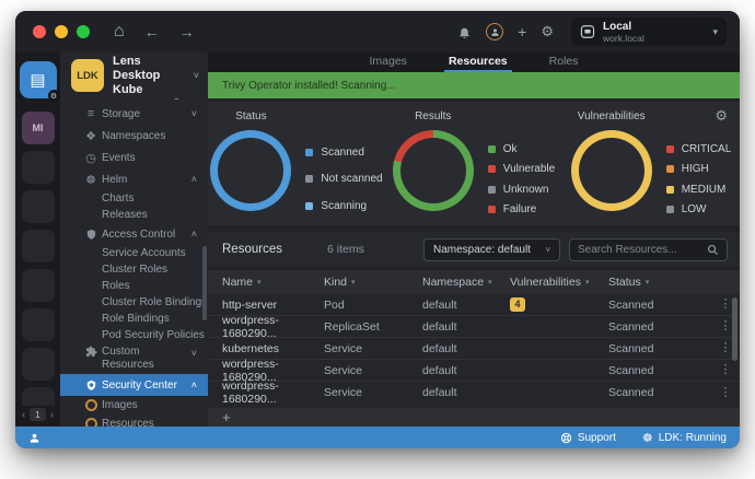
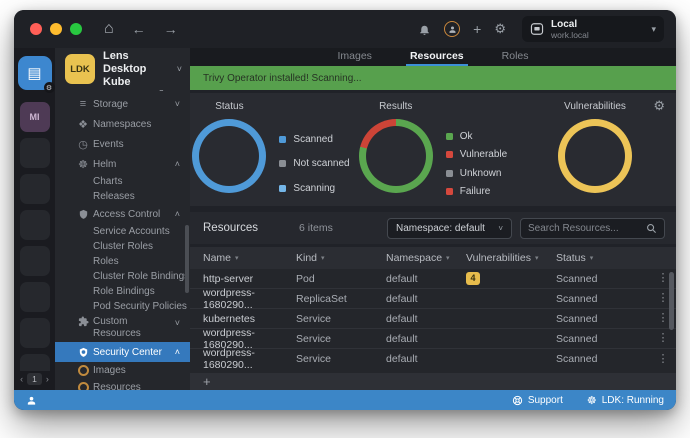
  ⌂
  ←
  →
  +
  ⚙
  Local
  work.local
  ▾
  ▤
  MI
  ‹
  1
  ›
  LDK
  Lens Desktop Kube
  ˅
  ≡
  Storage
  ˅
  ❖
  Namespaces
  ◷
  Events
  ☸
  Helm
  ˄
  Charts
  Releases
  Access Control
  ˄
  Service Accounts
  Cluster Roles
  Roles
  Cluster Role Binding
  Role Bindings
  Pod Security Policies
  Custom Resources
  ˅
  Security Center
  ˄
  Images
  Resources
  Images
  Resources
  Roles
  Trivy Operator installed! Scanning...
  ⚙
  Status
  Scanned
  Not scanned
  Scanning
  Results
  Ok
  Vulnerable
  Unknown
  Failure
  Vulnerabilities
- CRITICAL
- HIGH
- MEDIUM
- LOW
  Resources
  6 items
  Namespace: default
  ˅
  Search Resources...
  Name
  Kind
  Namespace
  Vulnerabilities
  Status
  http-server
  Pod
  default
  4
  Scanned
  ⋮
  wordpress-1680290...
  ReplicaSet
  default
  Scanned
  ⋮
  kubernetes
  Service
  default
  Scanned
  ⋮
  wordpress-1680290...
  Service
  default
  Scanned
  ⋮
  wordpress-1680290...
  Service
  default
  Scanned
  ⋮
  +
  Support
  ☸
  LDK: Running
